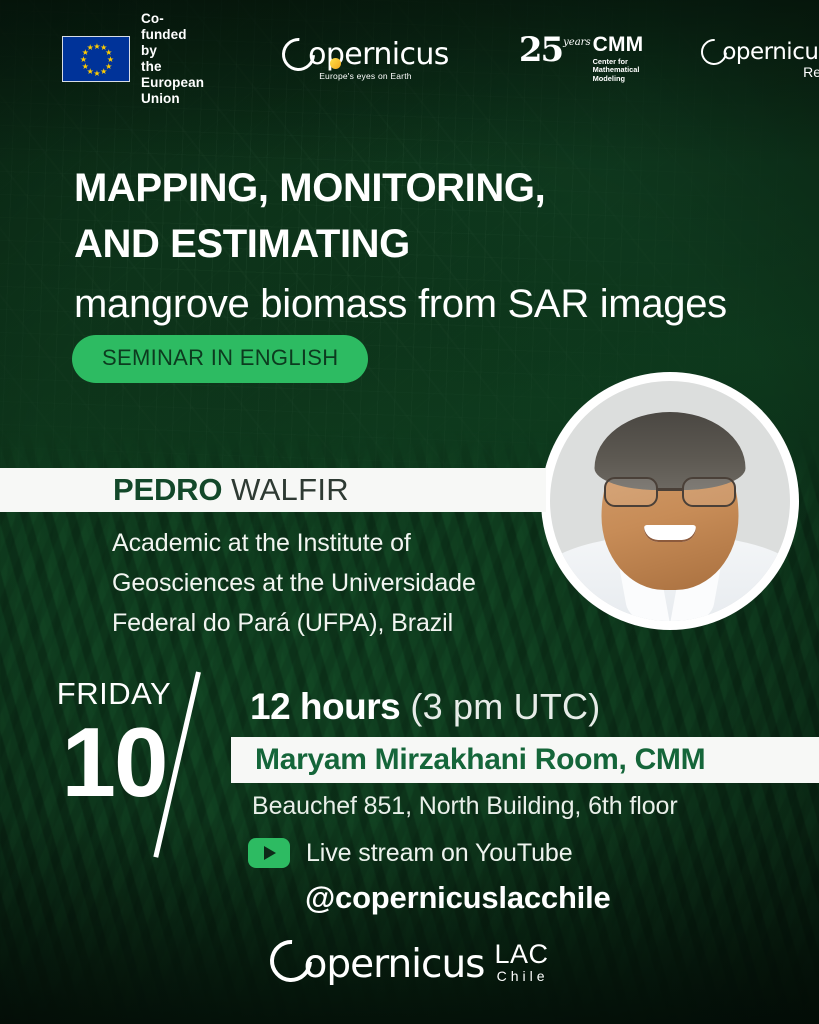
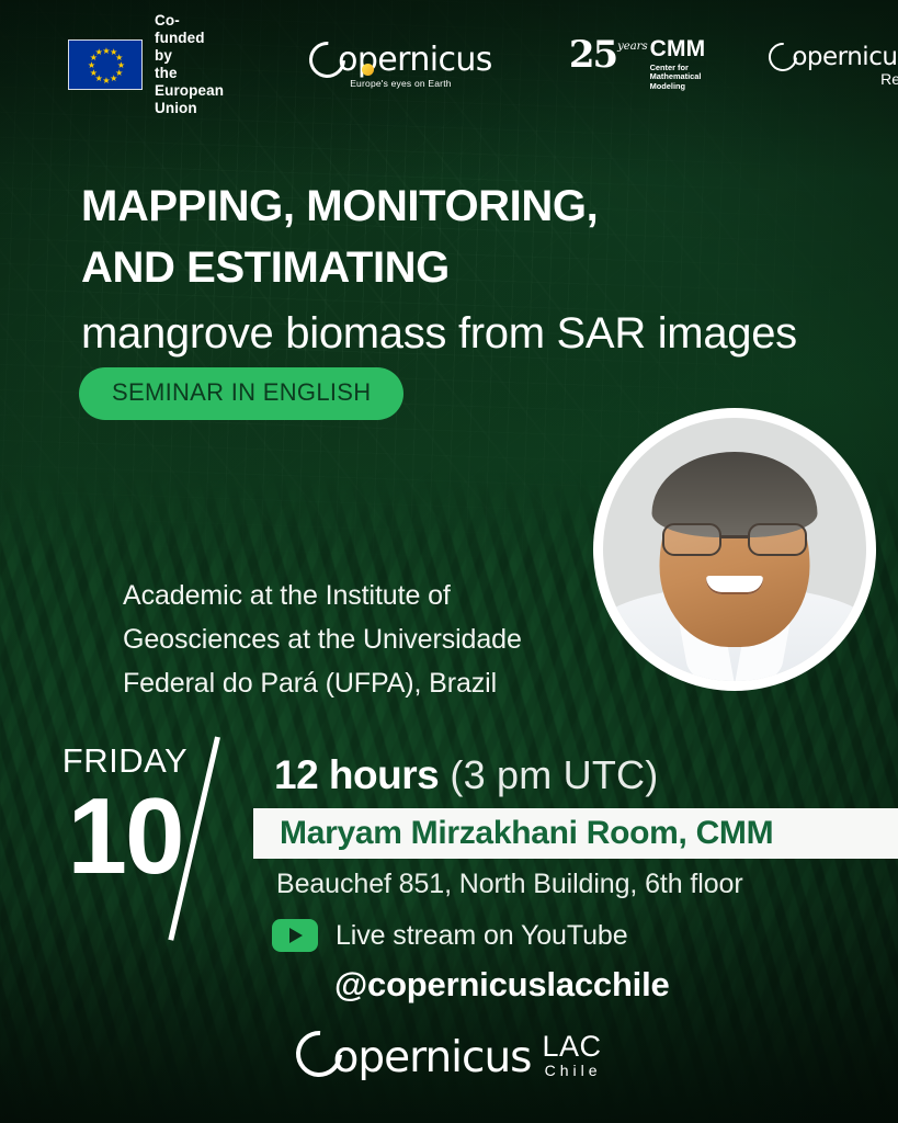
  ★
  ★
  ★
  ★
  ★
  ★
  ★
  ★
  ★
  ★
  ★
  ★
  Co-funded by
  the European Union
  opernicus
  Europe's eyes on Earth
  25
  years
  CMM
  Center for
  Mathematical
  Modeling
  opernicu
  MAPPING, MONITORING,
  AND ESTIMATING
  mangrove biomass from SAR images
  SEMINAR IN ENGLISH
- PEDRO WALFIR
  Academic at the Institute of Geosciences at the Universidade Federal do Pará (UFPA), Brazil
  FRIDAY
  10
  12 hours (3 pm UTC)
  Maryam Mirzakhani Room, CMM
  Beauchef 851, North Building, 6th floor
  Live stream on YouTube
  @copernicuslacchile
  opernicus
  LAC
  Chile
